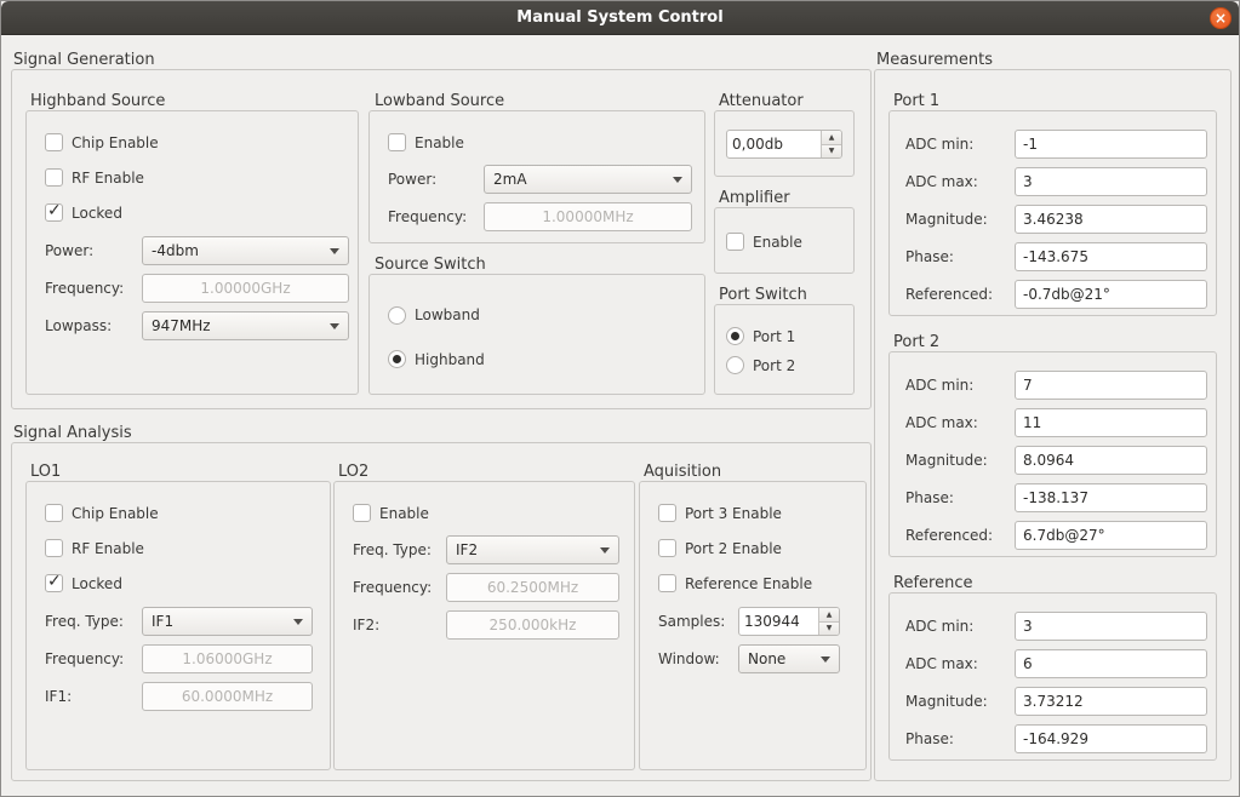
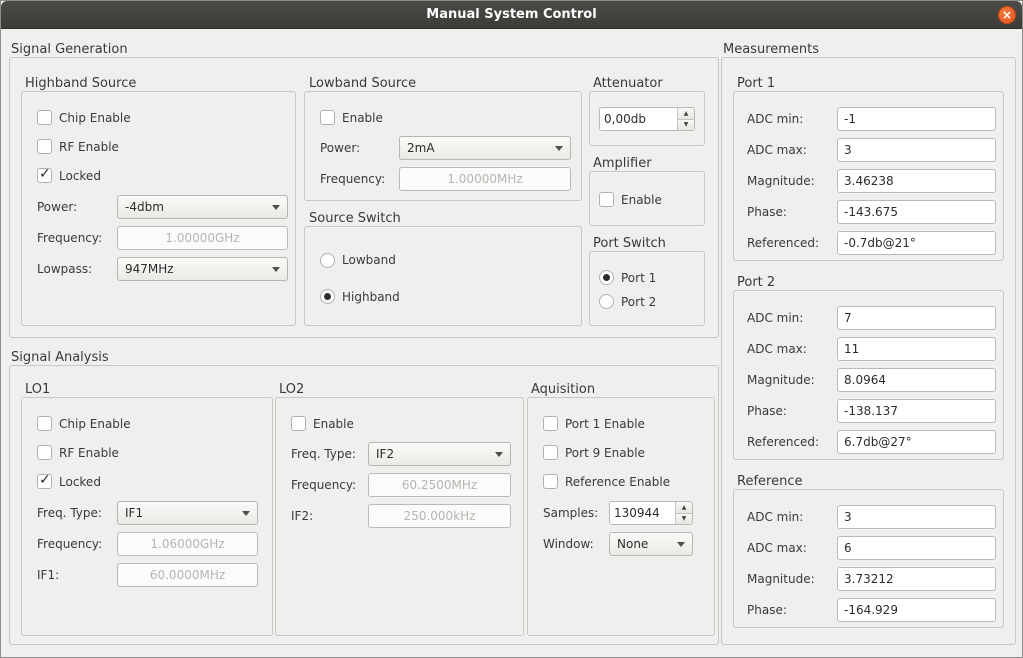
  Manual System Control
  ×
  Signal Generation
  Highband Source
  Chip Enable
  RF Enable
  Locked
  Power:
  -4dbm
  Frequency:
  1.00000GHz
  Lowpass:
  947MHz
  Lowband Source
  Enable
  Power:
  2mA
  Frequency:
  1.00000MHz
  Source Switch
  Lowband
  Highband
  Attenuator
  0,00db
  Amplifier
  Enable
  Port Switch
  Port 1
  Port 2
  Signal Analysis
  LO1
  Chip Enable
  RF Enable
  Locked
  Freq. Type:
  IF1
  Frequency:
  1.06000GHz
  IF1:
  60.0000MHz
  LO2
  Enable
  Freq. Type:
  IF2
  Frequency:
  60.2500MHz
  IF2:
  250.000kHz
  Aquisition
- Port 3 Enable
+ Port 1 Enable
- Port 2 Enable
+ Port 9 Enable
  Reference Enable
  Samples:
  130944
  Window:
  None
  Measurements
  Port 1
  ADC min:
  -1
  ADC max:
  3
  Magnitude:
  3.46238
  Phase:
  -143.675
  Referenced:
  -0.7db@21°
  Port 2
  ADC min:
  7
  ADC max:
  11
  Magnitude:
  8.0964
  Phase:
  -138.137
  Referenced:
  6.7db@27°
  Reference
  ADC min:
  3
  ADC max:
  6
  Magnitude:
  3.73212
  Phase:
  -164.929
